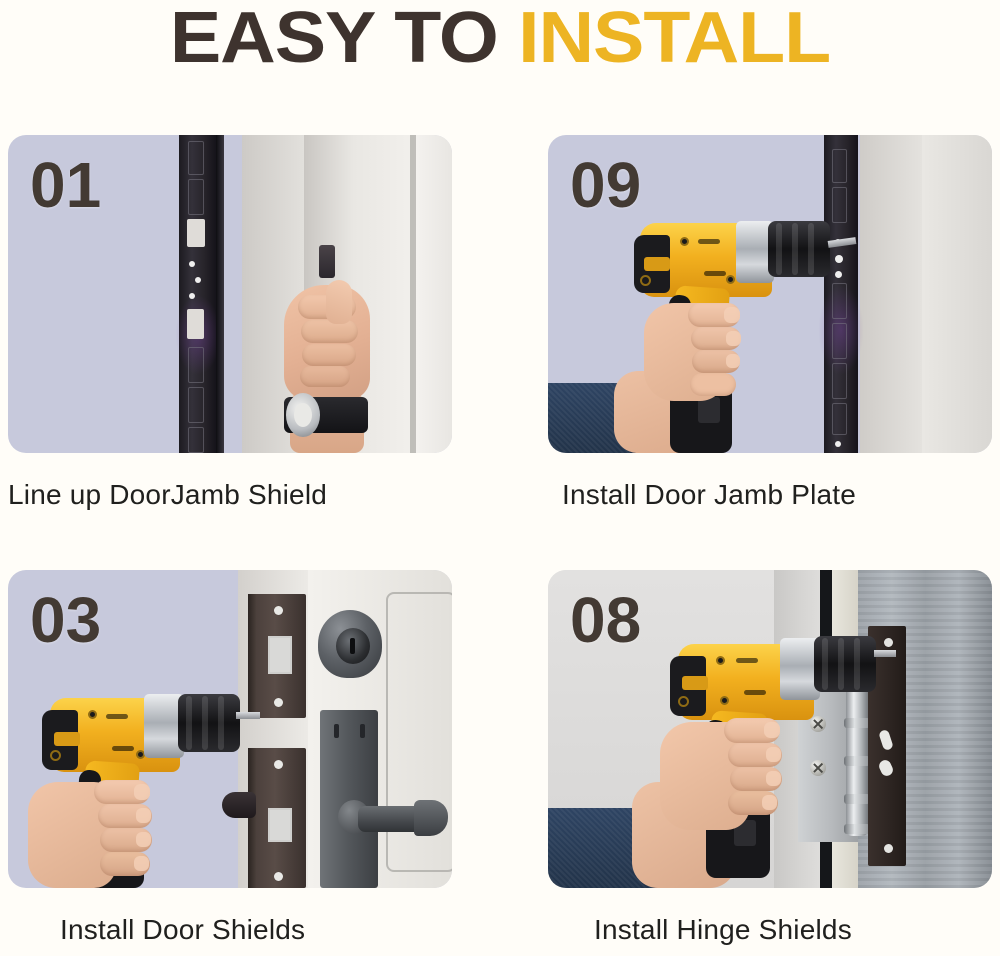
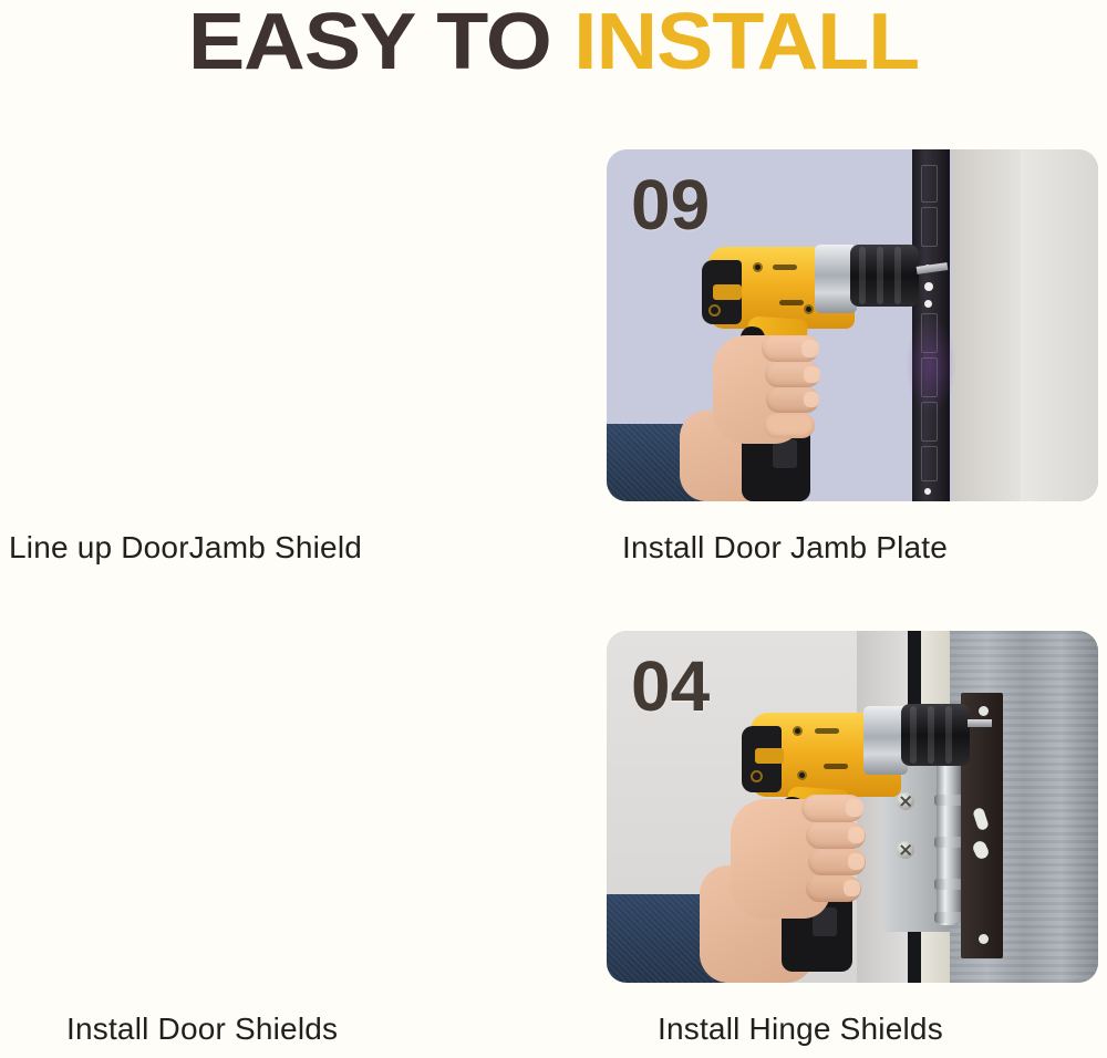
  EASY TO INSTALL
- 01
  09
- 03
- 08
+ 04
  Line up DoorJamb Shield
  Install Door Jamb Plate
  Install Door Shields
  Install Hinge Shields
